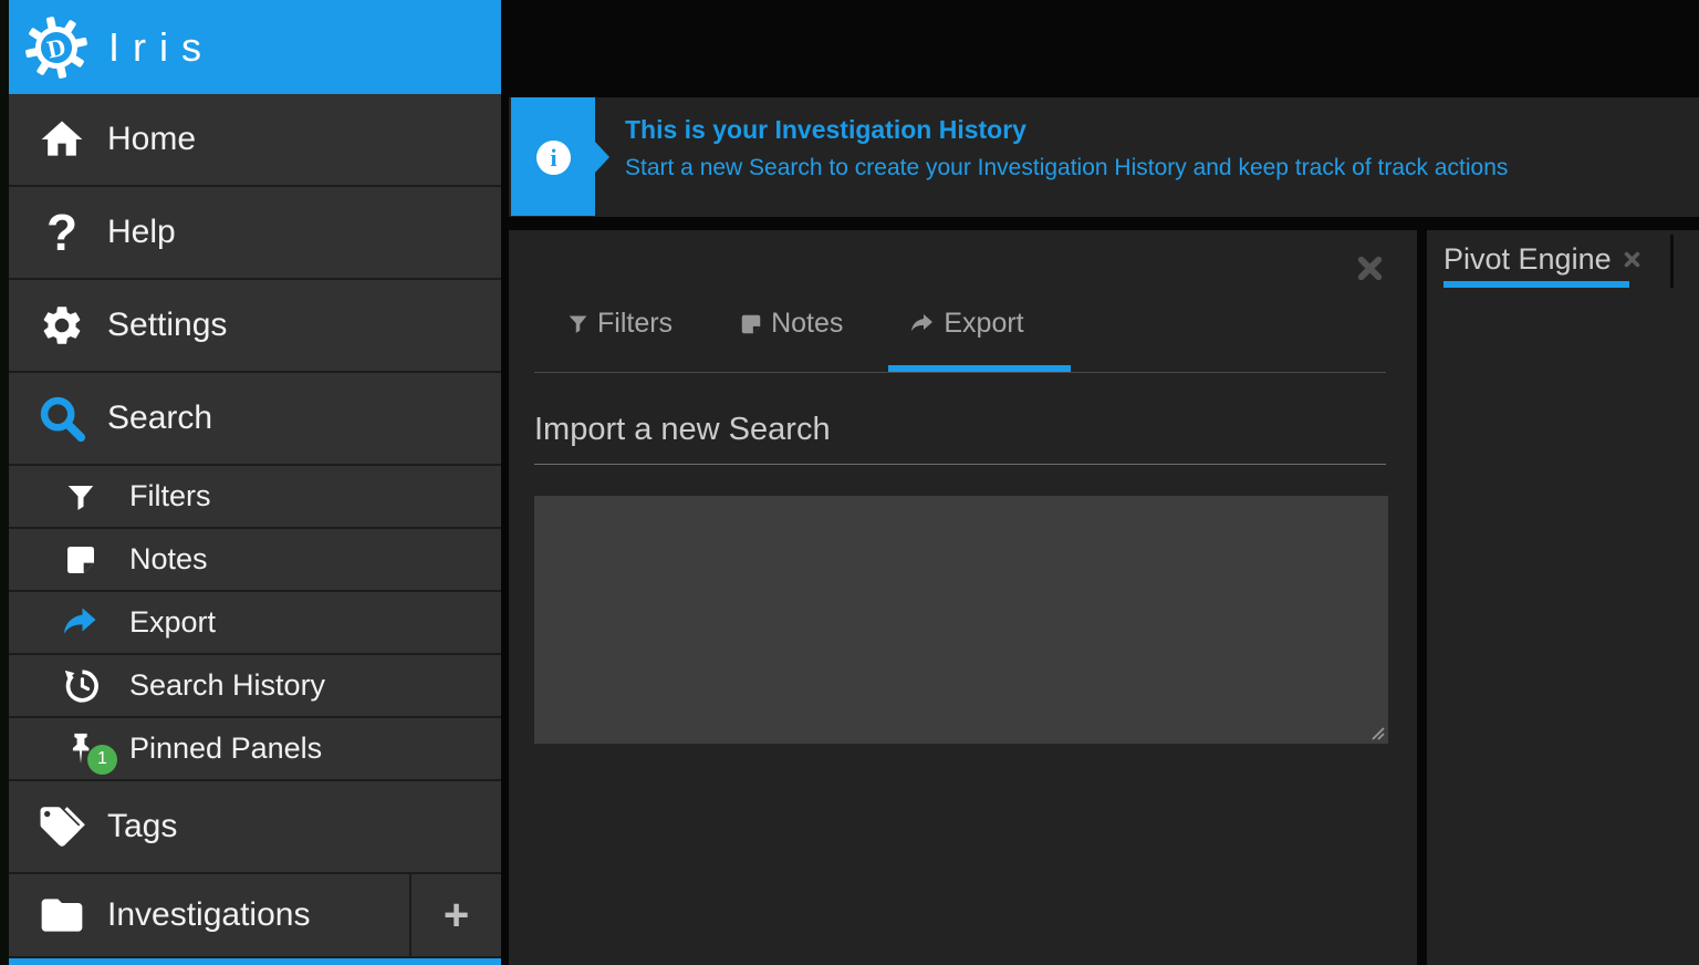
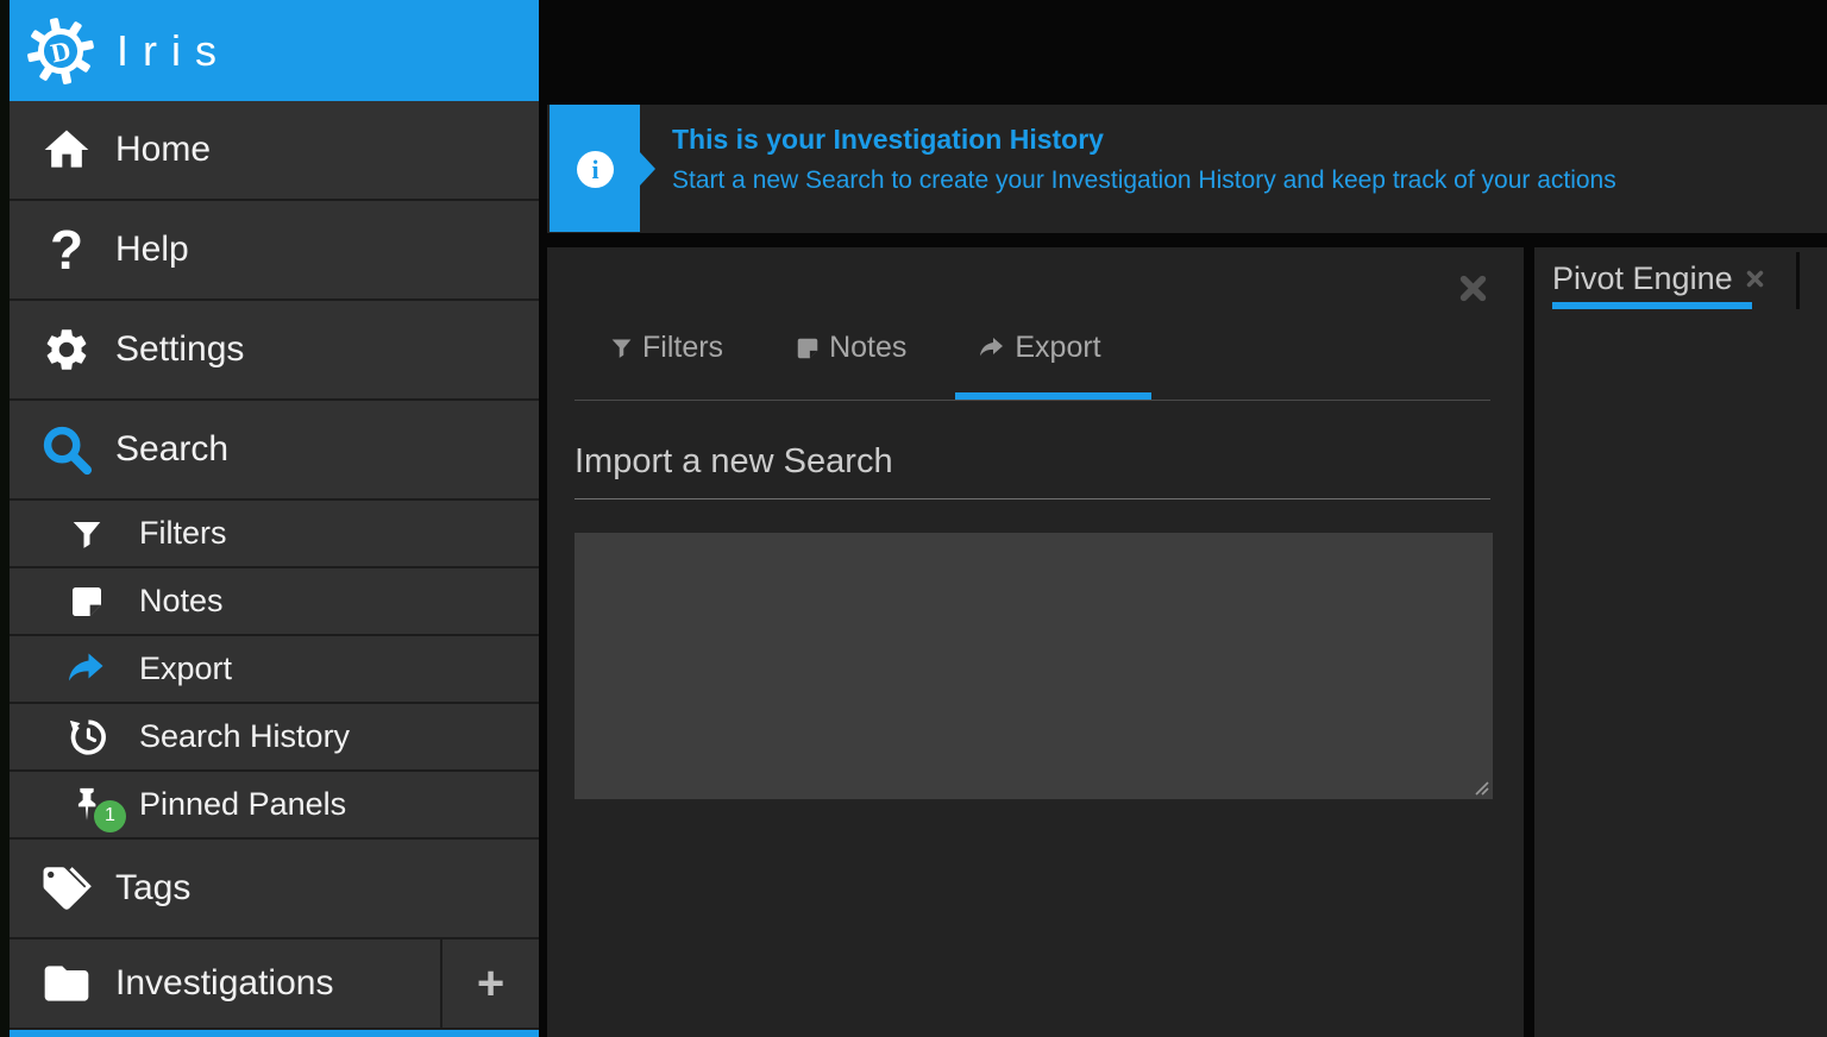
  Iris
  Home
  ?
  Help
  Settings
  Search
  Filters
  Notes
  Export
  Search History
  1
  Pinned Panels
  Tags
  Investigations
  +
  i
  This is your Investigation History
- Start a new Search to create your Investigation History and keep track of track actions
+ Start a new Search to create your Investigation History and keep track of your actions
  Filters
  Notes
  Export
  Import a new Search
  Pivot Engine
